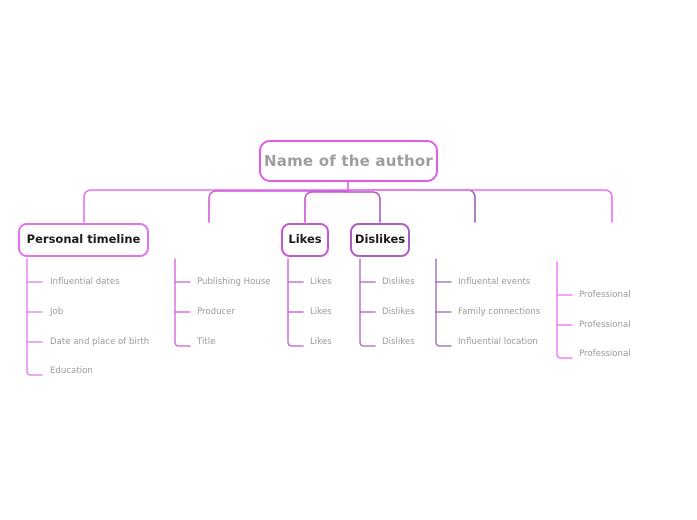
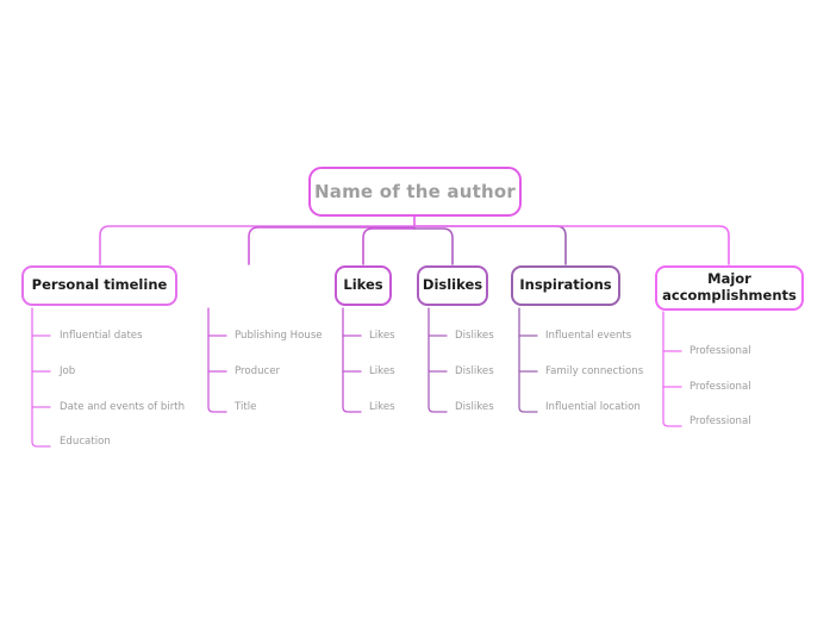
  Name of the author
  Personal timeline
  Likes
  Dislikes
+ Inspirations
+ Major
+ accomplishments
  Influential dates
  Job
- Date and place of birth
+ Date and events of birth
  Education
  Publishing House
  Producer
  Title
  Likes
  Likes
  Likes
  Dislikes
  Dislikes
  Dislikes
  Influental events
  Family connections
  Influential location
  Professional
  Professional
  Professional
